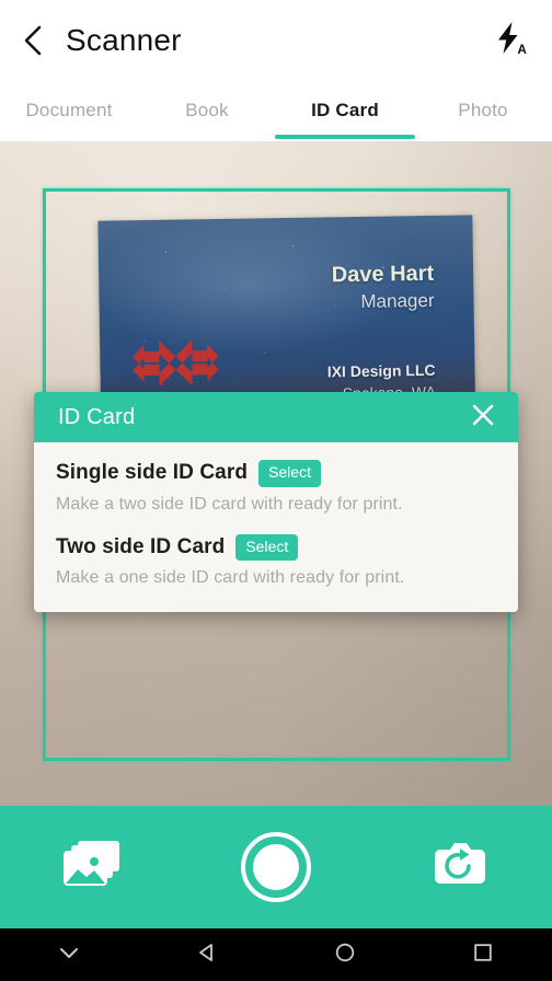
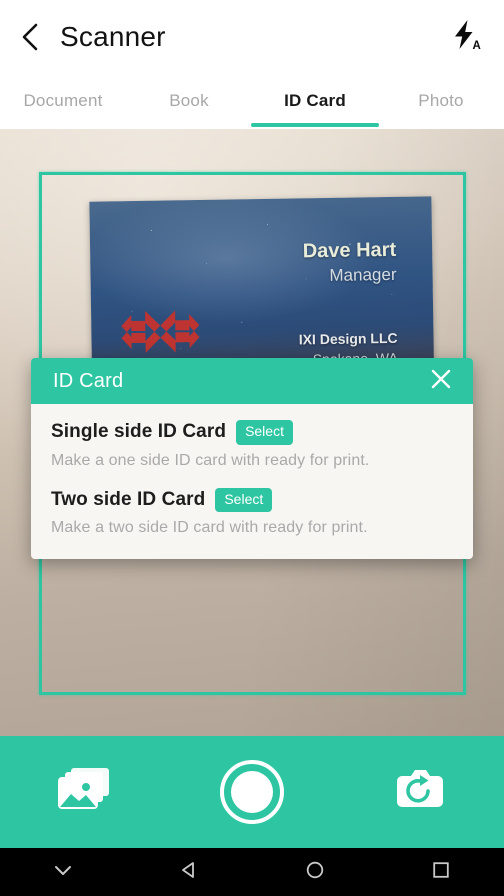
  Scanner
  A
  Document
  Book
  ID Card
  Photo
  Dave Hart
  Manager
  IXI Design LLC
  ID Card
  Single side ID Card
  Select
- Make a two side ID card with ready for print.
+ Make a one side ID card with ready for print.
  Two side ID Card
  Select
- Make a one side ID card with ready for print.
+ Make a two side ID card with ready for print.
